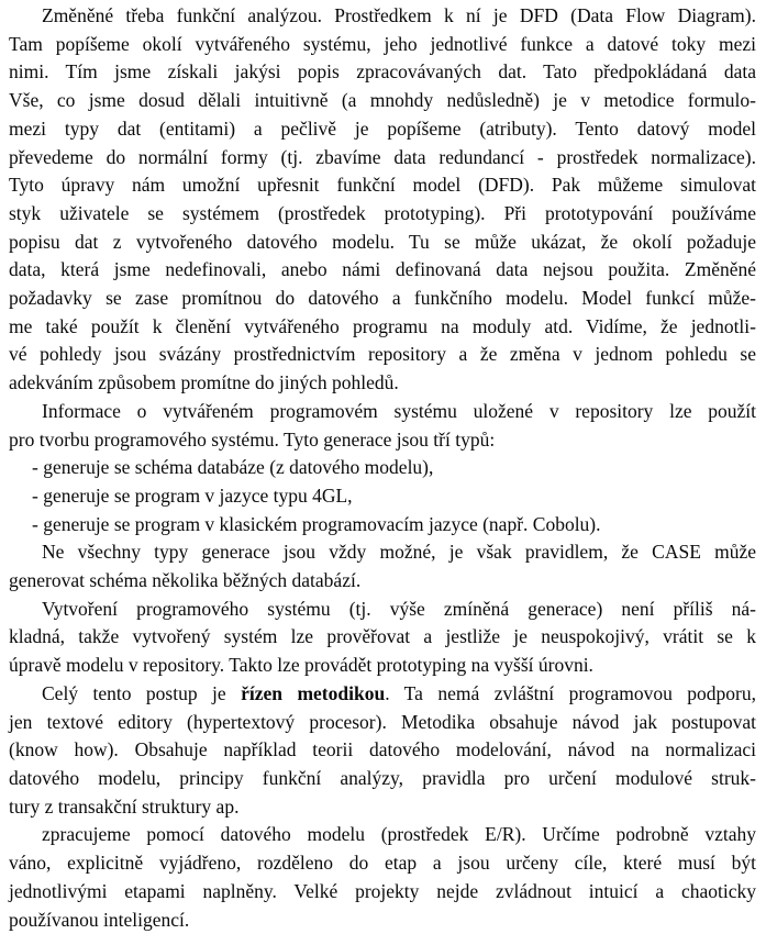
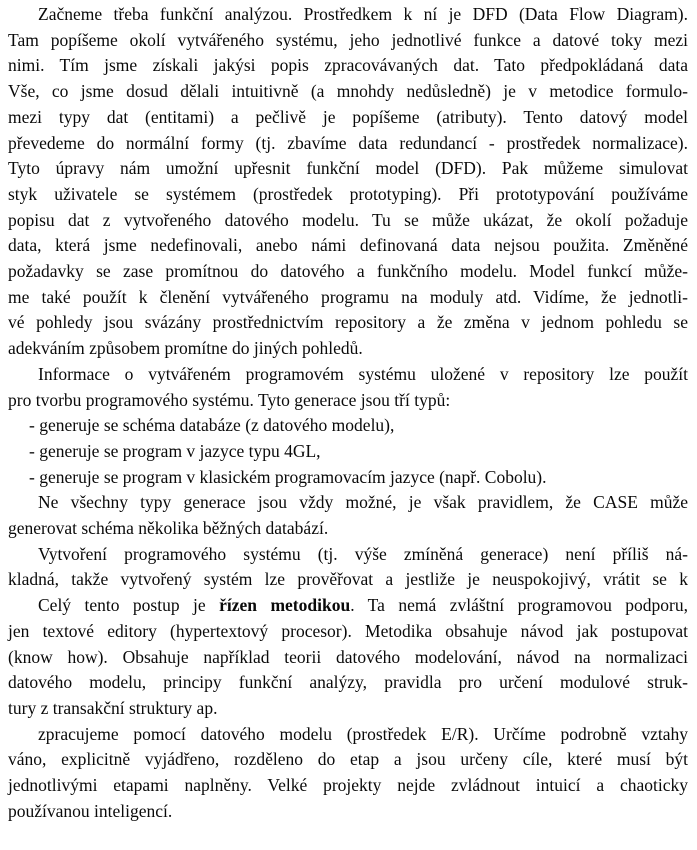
- Změněné třeba funkční analýzou. Prostředkem k ní je DFD (Data Flow Diagram).
+ Začneme třeba funkční analýzou. Prostředkem k ní je DFD (Data Flow Diagram).
  Tam popíšeme okolí vytvářeného systému, jeho jednotlivé funkce a datové toky mezi
  nimi. Tím jsme získali jakýsi popis zpracovávaných dat. Tato předpokládaná data
  Vše, co jsme dosud dělali intuitivně (a mnohdy nedůsledně) je v metodice formulo-
  mezi typy dat (entitami) a pečlivě je popíšeme (atributy). Tento datový model
  převedeme do normální formy (tj. zbavíme data redundancí - prostředek normalizace).
  Tyto úpravy nám umožní upřesnit funkční model (DFD). Pak můžeme simulovat
  styk uživatele se systémem (prostředek prototyping). Při prototypování používáme
  popisu dat z vytvořeného datového modelu. Tu se může ukázat, že okolí požaduje
  data, která jsme nedefinovali, anebo námi definovaná data nejsou použita. Změněné
  požadavky se zase promítnou do datového a funkčního modelu. Model funkcí může-
  me také použít k členění vytvářeného programu na moduly atd. Vidíme, že jednotli-
  vé pohledy jsou svázány prostřednictvím repository a že změna v jednom pohledu se
  adekváním způsobem promítne do jiných pohledů.
  Informace o vytvářeném programovém systému uložené v repository lze použít
  pro tvorbu programového systému. Tyto generace jsou tří typů:
  - generuje se schéma databáze (z datového modelu),
  - generuje se program v jazyce typu 4GL,
  - generuje se program v klasickém programovacím jazyce (např. Cobolu).
  Ne všechny typy generace jsou vždy možné, je však pravidlem, že CASE může
  generovat schéma několika běžných databází.
  Vytvoření programového systému (tj. výše zmíněná generace) není příliš ná-
  kladná, takže vytvořený systém lze prověřovat a jestliže je neuspokojivý, vrátit se k
- úpravě modelu v repository. Takto lze provádět prototyping na vyšší úrovni.
  Celý tento postup je řízen metodikou. Ta nemá zvláštní programovou podporu,
  jen textové editory (hypertextový procesor). Metodika obsahuje návod jak postupovat
  (know how). Obsahuje například teorii datového modelování, návod na normalizaci
  datového modelu, principy funkční analýzy, pravidla pro určení modulové struk-
  tury z transakční struktury ap.
  zpracujeme pomocí datového modelu (prostředek E/R). Určíme podrobně vztahy
  váno, explicitně vyjádřeno, rozděleno do etap a jsou určeny cíle, které musí být
  jednotlivými etapami naplněny. Velké projekty nejde zvládnout intuicí a chaoticky
  používanou inteligencí.
